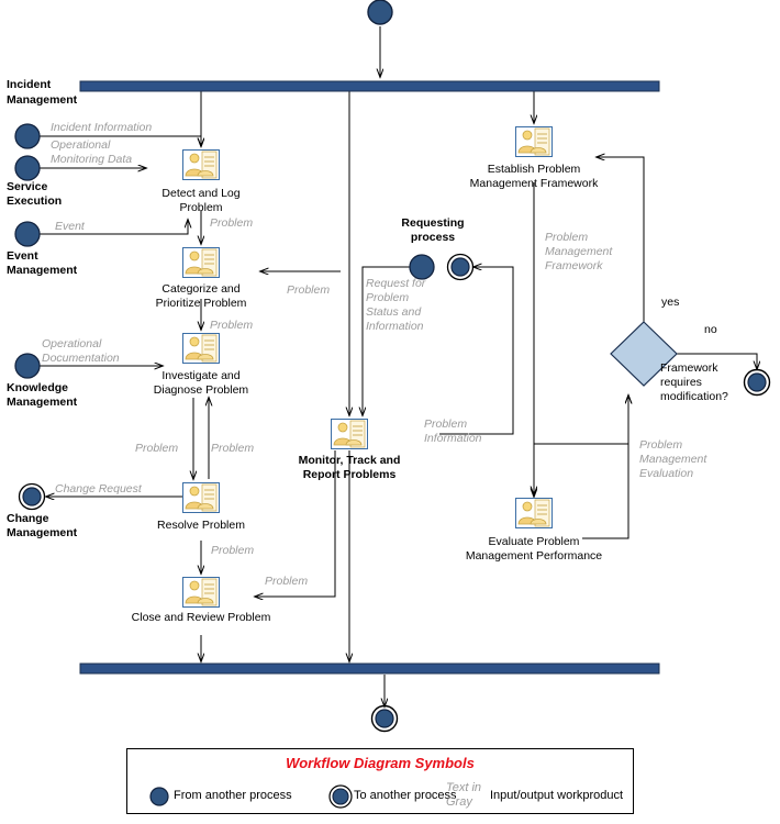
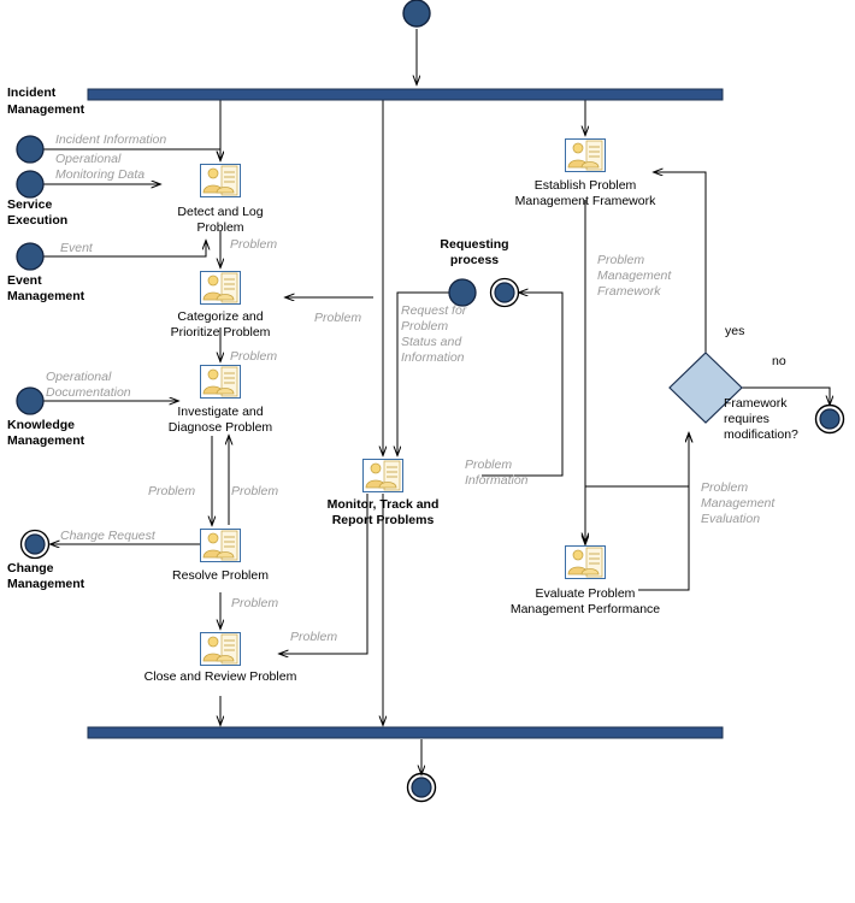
  Incident
  Management
  Service
  Execution
  Event
  Management
  Knowledge
  Management
  Change
  Management
  Requesting
  process
  Detect and Log
  Problem
  Categorize and
  Prioritize Problem
  Investigate and
  Diagnose Problem
  Resolve Problem
  Close and Review Problem
  Monitor, Track and
  Report Problems
  Establish Problem
  Management Framework
  Evaluate Problem
  Management Performance
  Framework
  requires
  modification?
  yes
  no
  Incident Information
  Operational
  Monitoring Data
  Event
  Problem
  Problem
  Operational
  Documentation
  Problem
  Problem
  Change Request
  Problem
  Problem
  Problem
  Request for
  Problem
  Status and
  Information
  Problem
  Information
  Problem
  Management
  Framework
  Problem
  Management
  Evaluation
- Workflow Diagram Symbols
- From another process
- To another process
- Text in
- Gray
- Input/output workproduct
